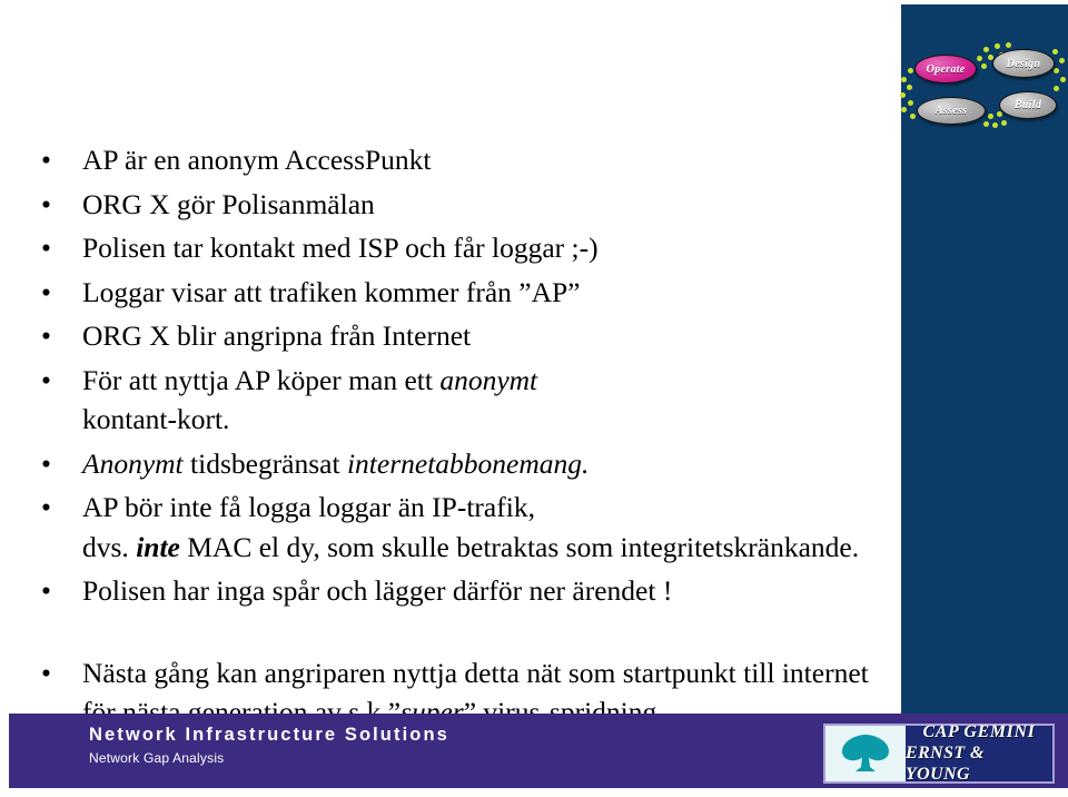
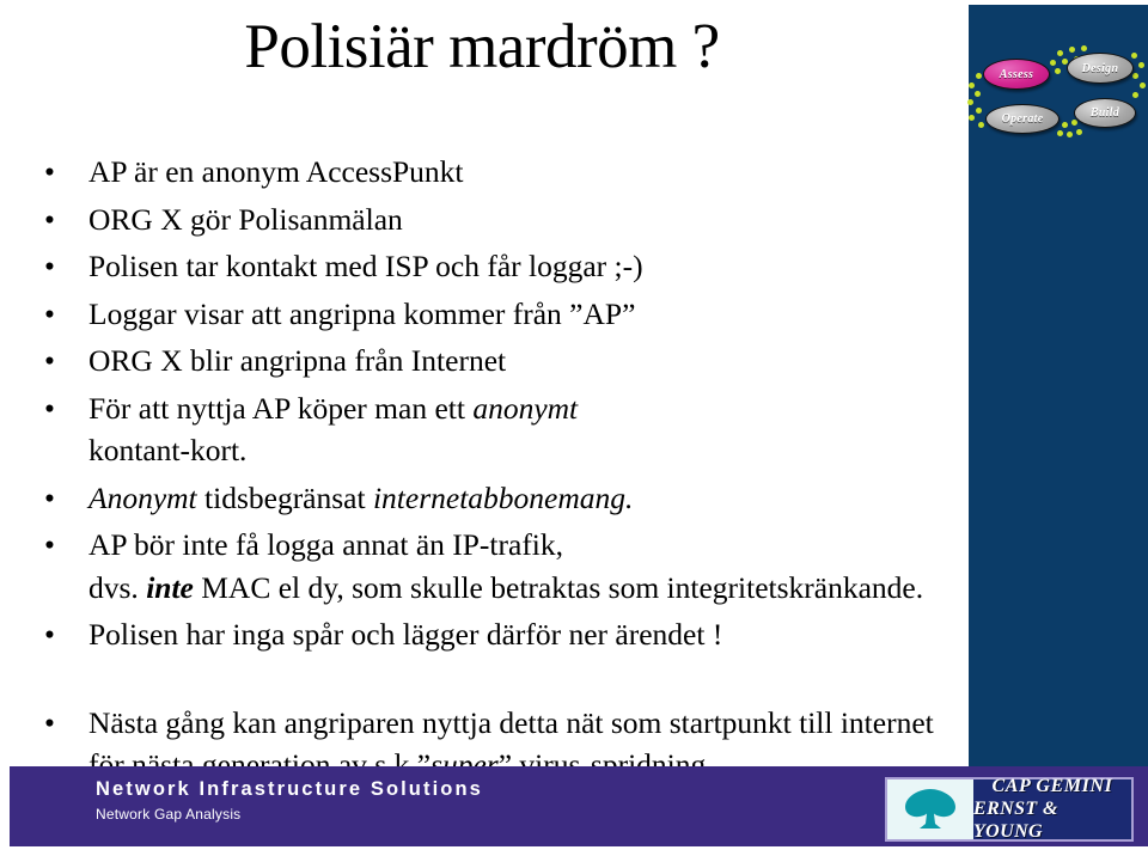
+ Polisiär mardröm ?
  •
  AP är en anonym AccessPunkt
  •
  ORG X gör Polisanmälan
  •
  Polisen tar kontakt med ISP och får loggar ;-)
  •
- Loggar visar att trafiken kommer från ”AP”
+ Loggar visar att angripna kommer från ”AP”
  •
  ORG X blir angripna från Internet
  •
  För att nyttja AP köper man ett anonymt
  kontant-kort.
  •
  Anonymt tidsbegränsat internetabbonemang.
  •
- AP bör inte få logga loggar än IP-trafik,
+ AP bör inte få logga annat än IP-trafik,
  dvs. inte MAC el dy, som skulle betraktas som integritetskränkande.
  •
  Polisen har inga spår och lägger därför ner ärendet !
  •
  Nästa gång kan angriparen nyttja detta nät som startpunkt till internet
  för nästa generation av s.k ”super” virus-spridning .
- Operate
+ Assess
  Design
  Build
- Assess
+ Operate
  Network Infrastructure Solutions
  Network Gap Analysis
  CAP GEMINI
  ERNST & YOUNG
